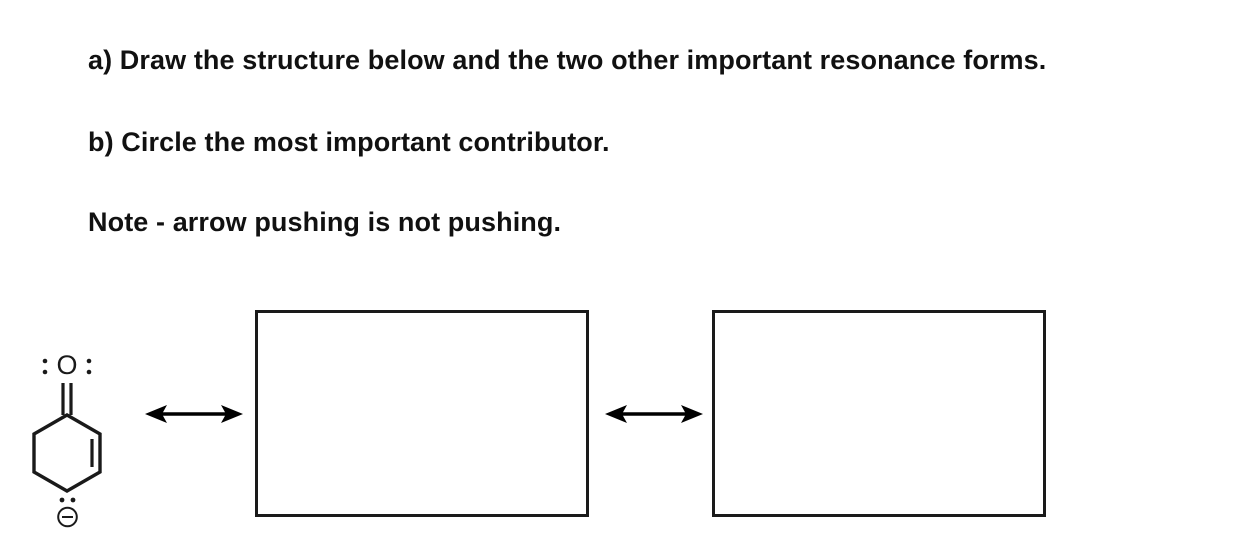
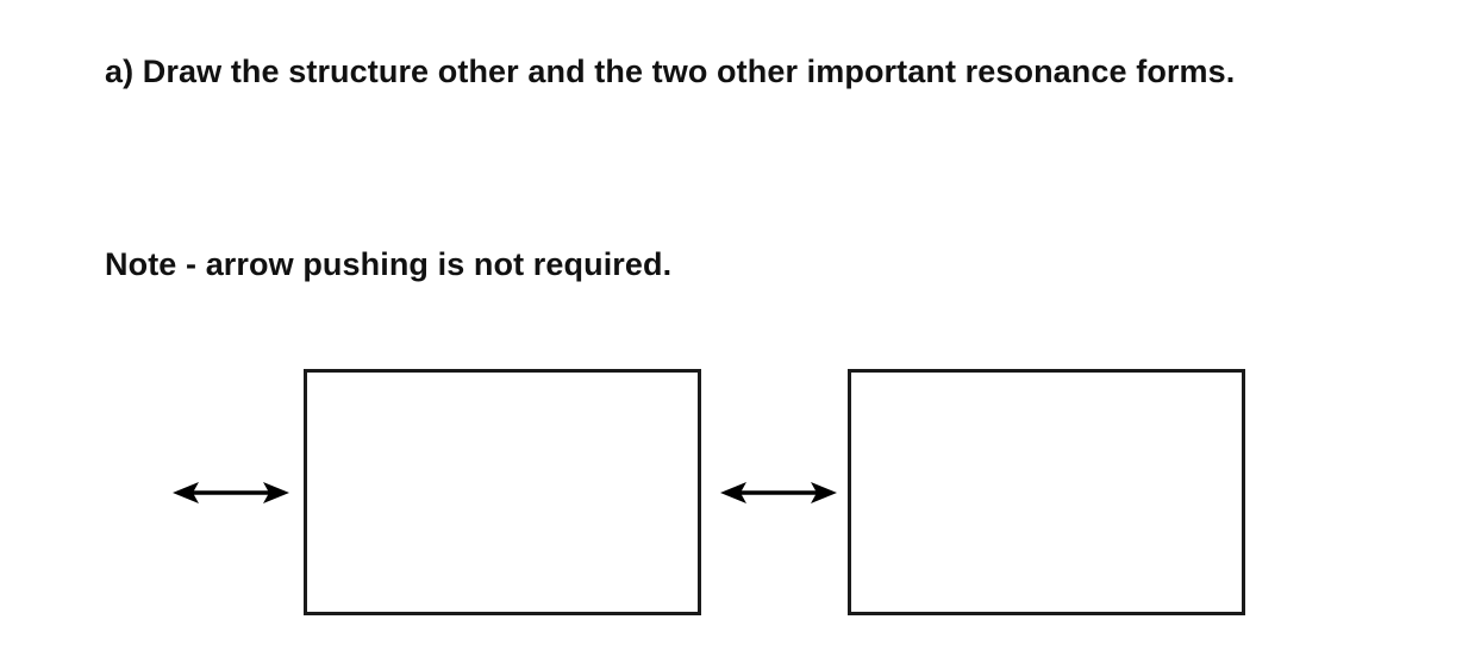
- a) Draw the structure below and the two other important resonance forms.
+ a) Draw the structure other and the two other important resonance forms.
- b) Circle the most important contributor.
- Note - arrow pushing is not pushing.
+ Note - arrow pushing is not required.
- O
